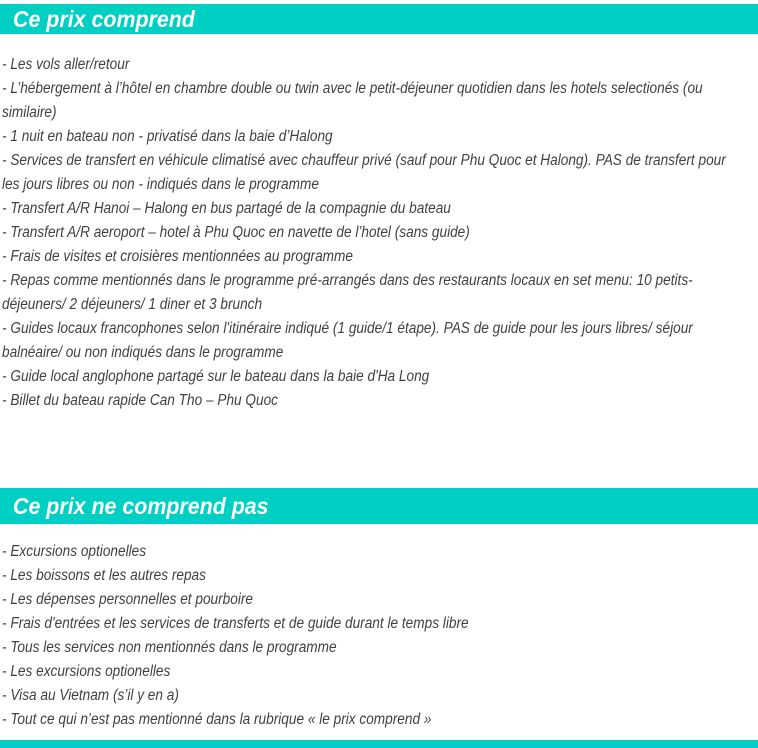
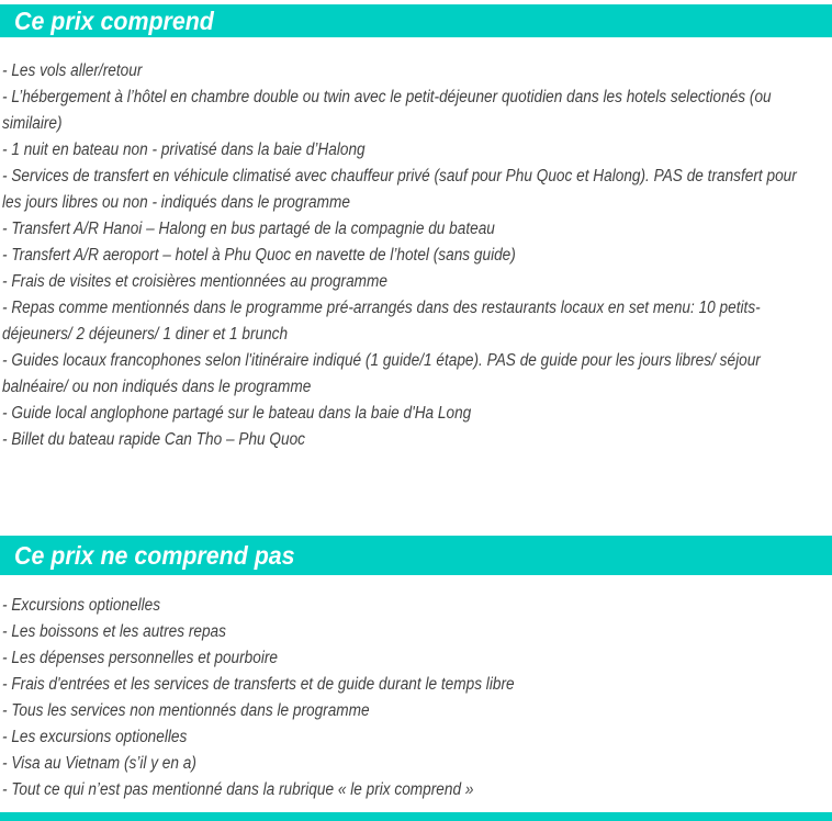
  Ce prix comprend
  - Les vols aller/retour
  - L’hébergement à l’hôtel en chambre double ou twin avec le petit-déjeuner quotidien dans les hotels selectionés (ou
  similaire)
  - 1 nuit en bateau non - privatisé dans la baie d’Halong
  - Services de transfert en véhicule climatisé avec chauffeur privé (sauf pour Phu Quoc et Halong). PAS de transfert pour
  les jours libres ou non - indiqués dans le programme
  - Transfert A/R Hanoi – Halong en bus partagé de la compagnie du bateau
  - Transfert A/R aeroport – hotel à Phu Quoc en navette de l’hotel (sans guide)
  - Frais de visites et croisières mentionnées au programme
  - Repas comme mentionnés dans le programme pré-arrangés dans des restaurants locaux en set menu: 10 petits-
- déjeuners/ 2 déjeuners/ 1 diner et 3 brunch
+ déjeuners/ 2 déjeuners/ 1 diner et 1 brunch
  - Guides locaux francophones selon l'itinéraire indiqué (1 guide/1 étape). PAS de guide pour les jours libres/ séjour
  balnéaire/ ou non indiqués dans le programme
  - Guide local anglophone partagé sur le bateau dans la baie d'Ha Long
  - Billet du bateau rapide Can Tho – Phu Quoc
  Ce prix ne comprend pas
  - Excursions optionelles
  - Les boissons et les autres repas
  - Les dépenses personnelles et pourboire
  - Frais d'entrées et les services de transferts et de guide durant le temps libre
  - Tous les services non mentionnés dans le programme
  - Les excursions optionelles
  - Visa au Vietnam (s’il y en a)
  - Tout ce qui n’est pas mentionné dans la rubrique « le prix comprend »
